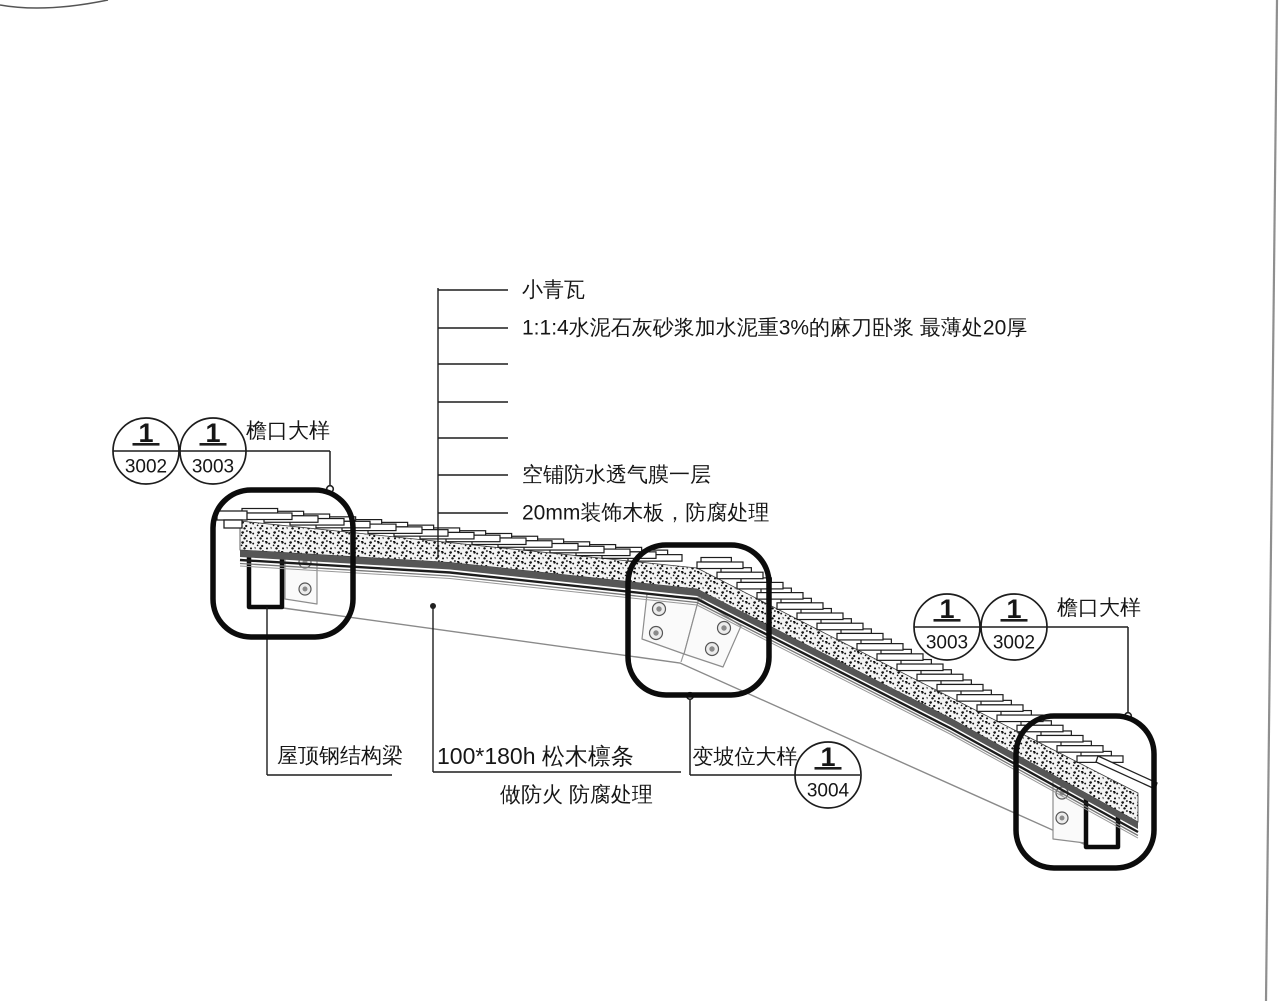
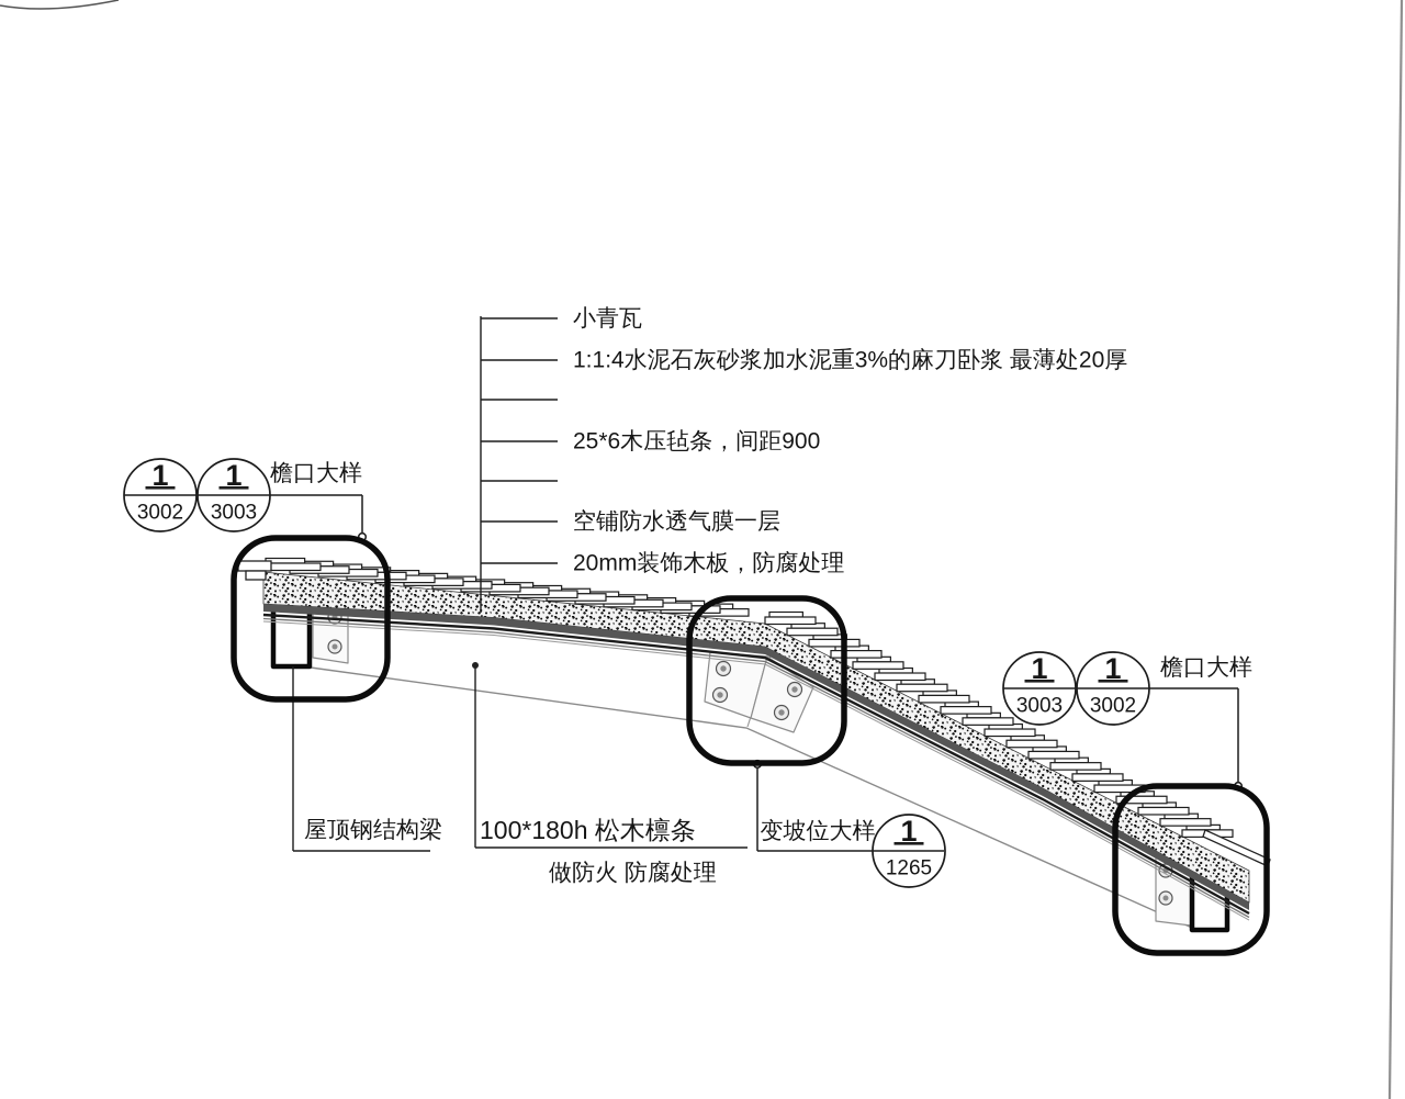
  小青瓦
  1:1:4水泥石灰砂浆加水泥重3%的麻刀卧浆 最薄处20厚
+ 25*6木压毡条，间距900
  空铺防水透气膜一层
  20mm装饰木板，防腐处理
  屋顶钢结构梁
  100*180h 松木檩条
  做防火 防腐处理
  1
  3002
  1
  3003
  檐口大样
  1
  3003
  1
  3002
  檐口大样
  1
- 3004
+ 1265
  变坡位大样
